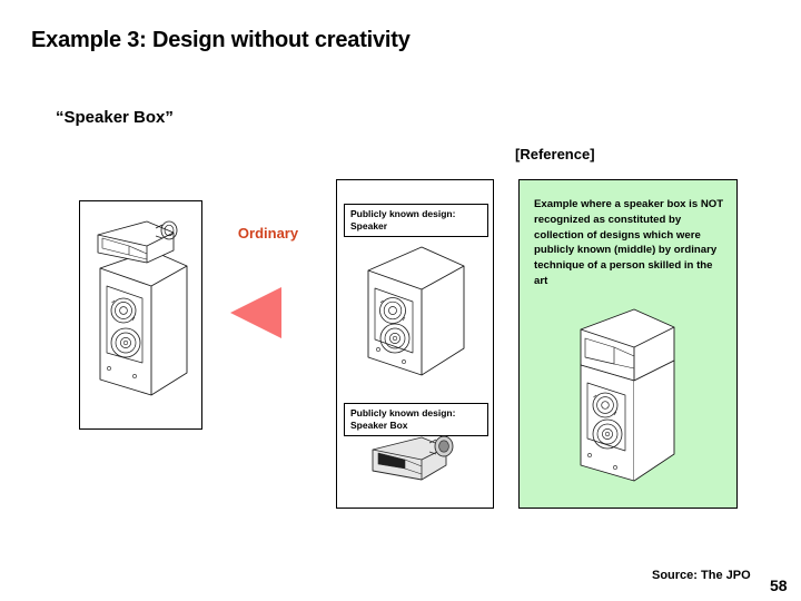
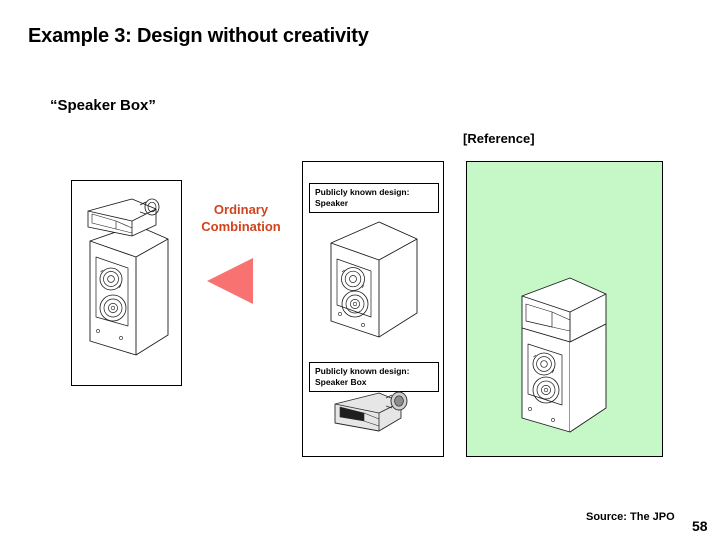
  Example 3: Design without creativity
  “Speaker Box”
  [Reference]
  Ordinary
+ Combination
  Publicly known design:
  Speaker
  Publicly known design:
  Speaker Box
- Example where a speaker box is NOT recognized as constituted by collection of designs which were publicly known (middle) by ordinary technique of a person skilled in the art
  Source: The JPO
  58
